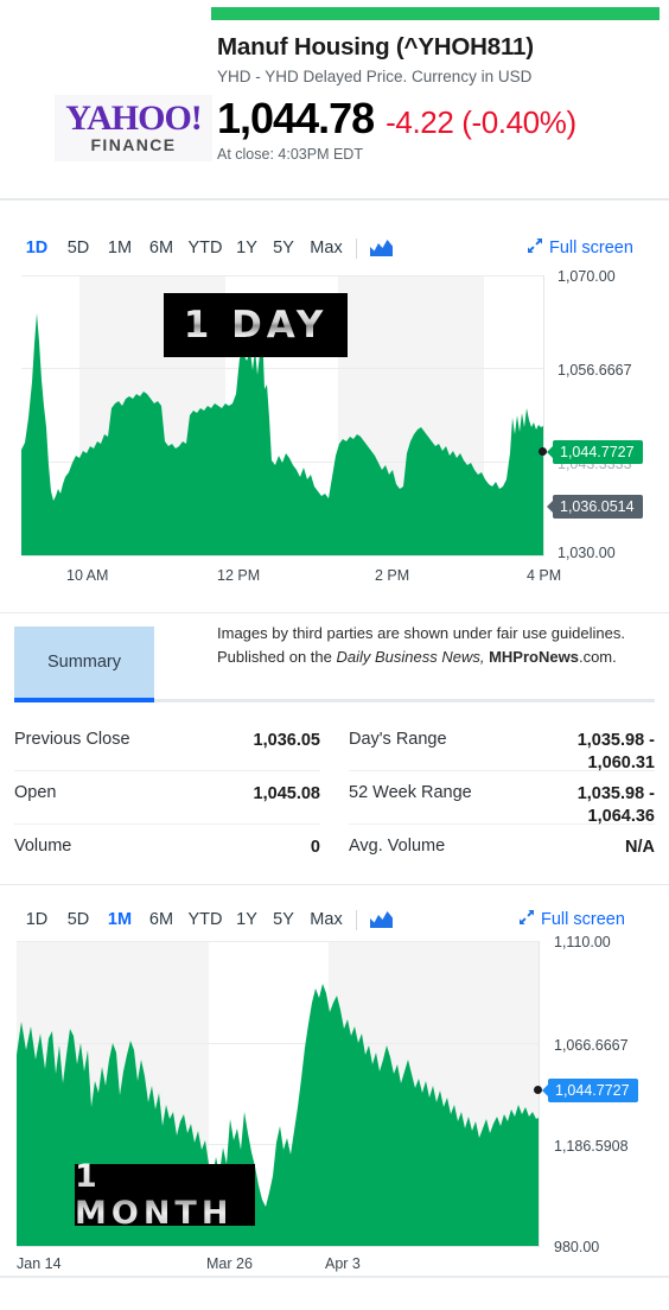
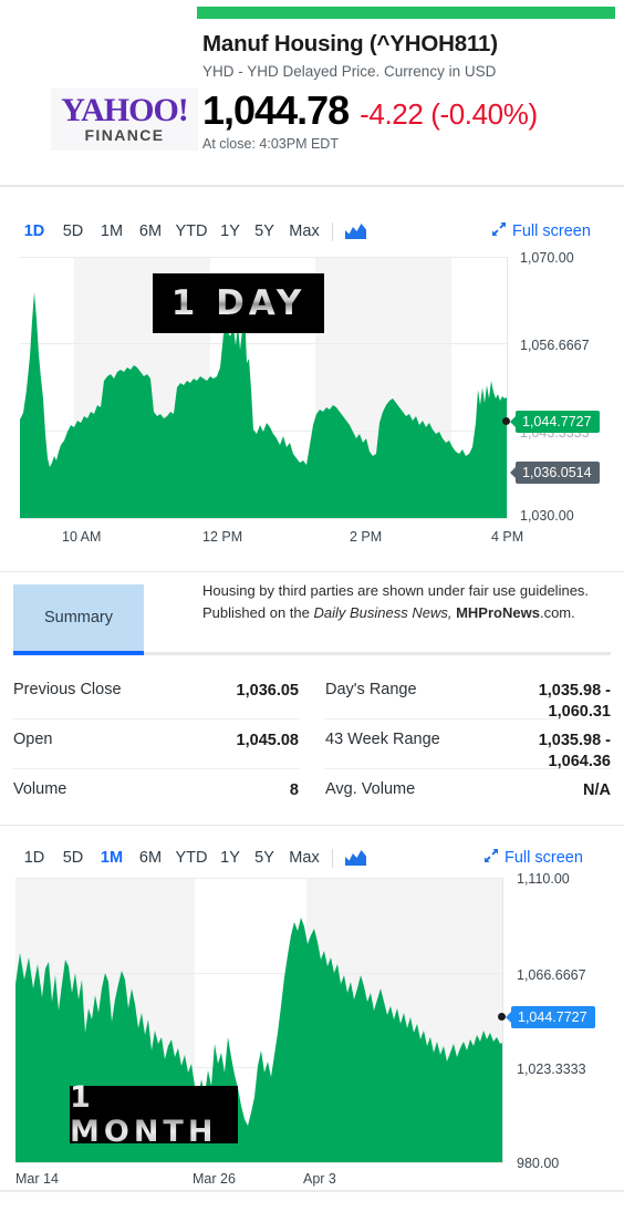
  YAHOO!
  FINANCE
  Manuf Housing (^YHOH811)
  YHD - YHD Delayed Price. Currency in USD
  1,044.78
  -4.22 (-0.40%)
  At close: 4:03PM EDT
  1D
  5D
  1M
  6M
  YTD
  1Y
  5Y
  Max
  Full screen
  1 DAY
  1,070.00
  1,056.6667
  1,043.3333
  1,030.00
  1,044.7727
  1,036.0514
  10 AM
  12 PM
  2 PM
  4 PM
  Summary
- Images by third parties are shown under fair use guidelines. Published on the Daily Business News, MHProNews.com.
+ Housing by third parties are shown under fair use guidelines. Published on the Daily Business News, MHProNews.com.
  Previous Close
  1,036.05
  Open
  1,045.08
  Volume
- 0
+ 8
  Day's Range
  1,035.98 - 1,060.31
- 52 Week Range
+ 43 Week Range
  1,035.98 - 1,064.36
  Avg. Volume
  N/A
  1D
  5D
  1M
  6M
  YTD
  1Y
  5Y
  Max
  Full screen
  1 MONTH
  1,110.00
  1,066.6667
- 1,186.5908
+ 1,023.3333
  980.00
  1,044.7727
- Jan 14
+ Mar 14
  Mar 26
  Apr 3
